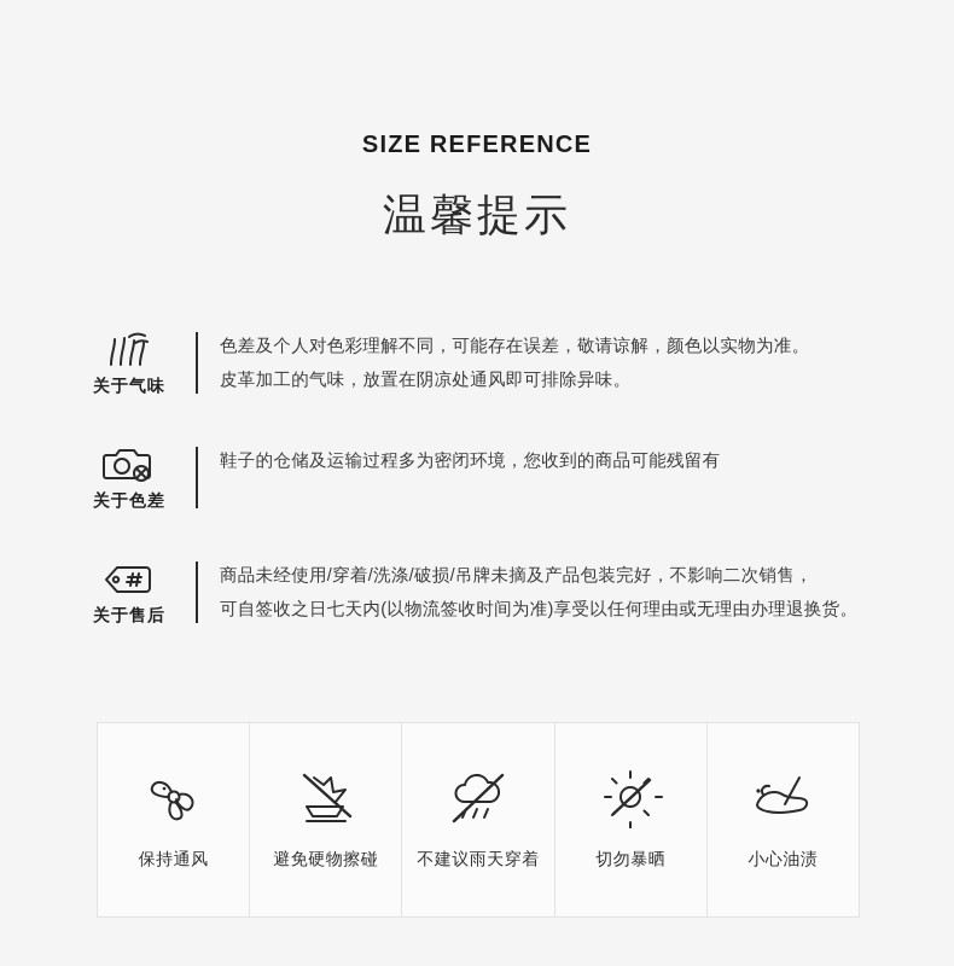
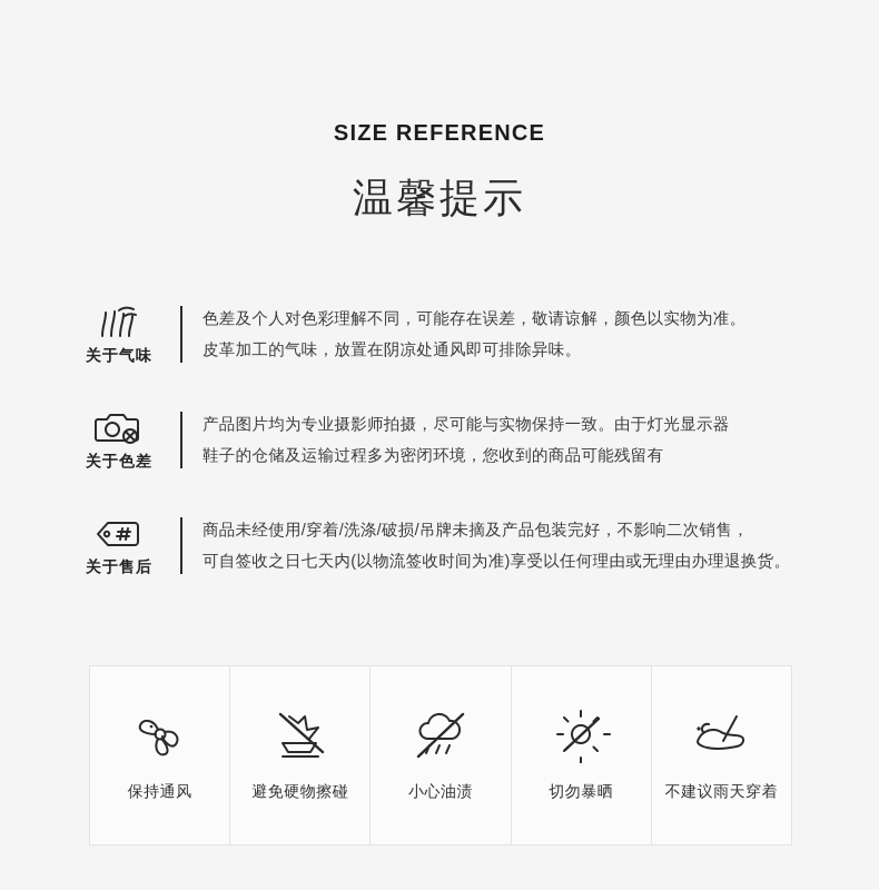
  SIZE REFERENCE
  温馨提示
  关于气味
  色差及个人对色彩理解不同，可能存在误差，敬请谅解，颜色以实物为准。
  皮革加工的气味，放置在阴凉处通风即可排除异味。
  关于色差
+ 产品图片均为专业摄影师拍摄，尽可能与实物保持一致。由于灯光显示器
  鞋子的仓储及运输过程多为密闭环境，您收到的商品可能残留有
  关于售后
  商品未经使用/穿着/洗涤/破损/吊牌未摘及产品包装完好，不影响二次销售，
  可自签收之日七天内(以物流签收时间为准)享受以任何理由或无理由办理退换货。
  保持通风
  避免硬物擦碰
- 不建议雨天穿着
+ 小心油渍
  切勿暴晒
- 小心油渍
+ 不建议雨天穿着
